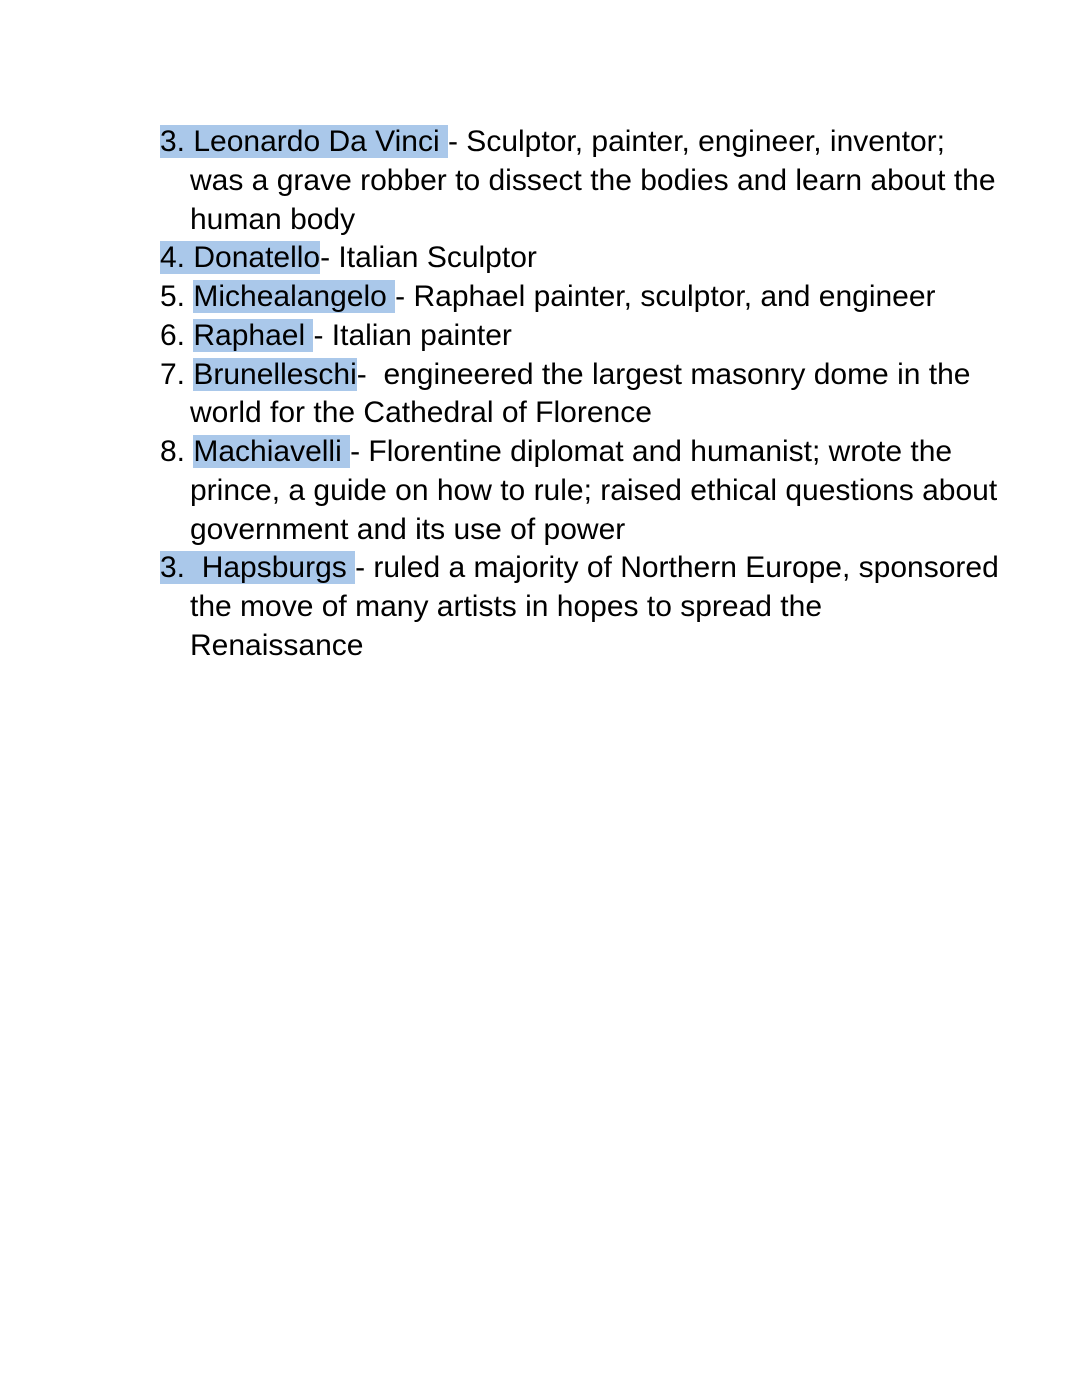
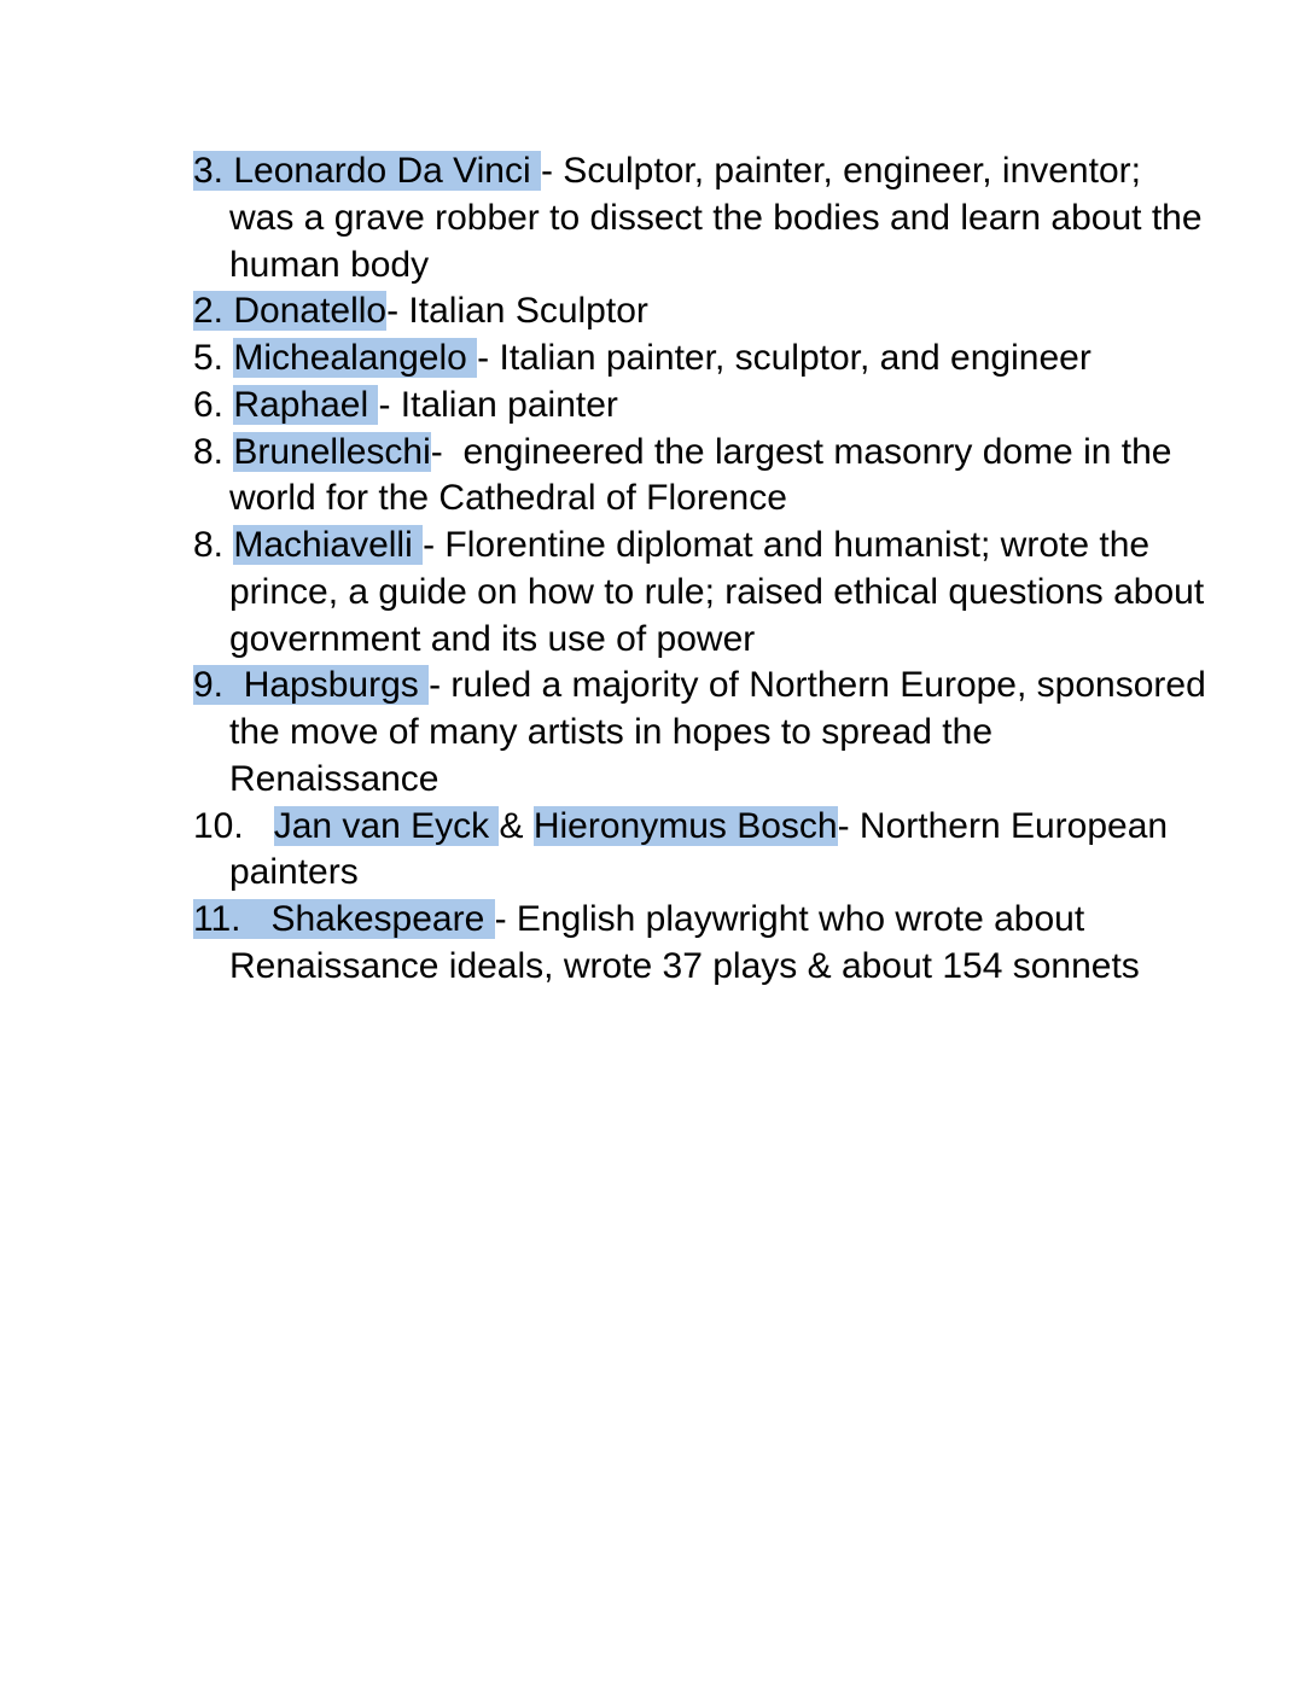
  3. Leonardo Da Vinci - Sculptor, painter, engineer, inventor;
  was a grave robber to dissect the bodies and learn about the
  human body
- 4. Donatello- Italian Sculptor
+ 2. Donatello- Italian Sculptor
- 5. Michealangelo - Raphael painter, sculptor, and engineer
+ 5. Michealangelo - Italian painter, sculptor, and engineer
  6. Raphael - Italian painter
- 7. Brunelleschi- engineered the largest masonry dome in the
+ 8. Brunelleschi- engineered the largest masonry dome in the
  world for the Cathedral of Florence
  8. Machiavelli - Florentine diplomat and humanist; wrote the
  prince, a guide on how to rule; raised ethical questions about
  government and its use of power
- 3. Hapsburgs - ruled a majority of Northern Europe, sponsored
+ 9. Hapsburgs - ruled a majority of Northern Europe, sponsored
  the move of many artists in hopes to spread the
  Renaissance
+ 10. Jan van Eyck & Hieronymus Bosch- Northern European
+ painters
+ 11. Shakespeare - English playwright who wrote about
+ Renaissance ideals, wrote 37 plays & about 154 sonnets
